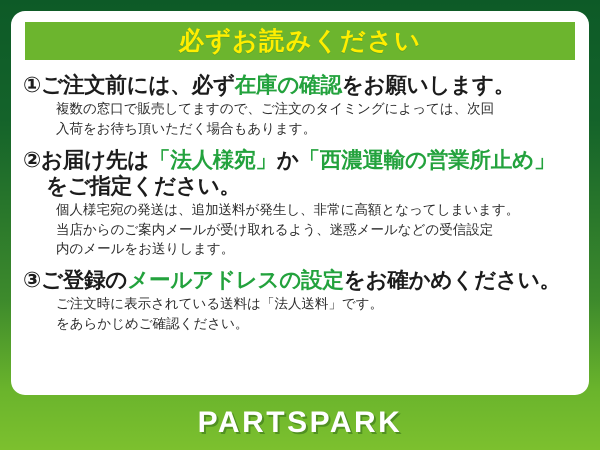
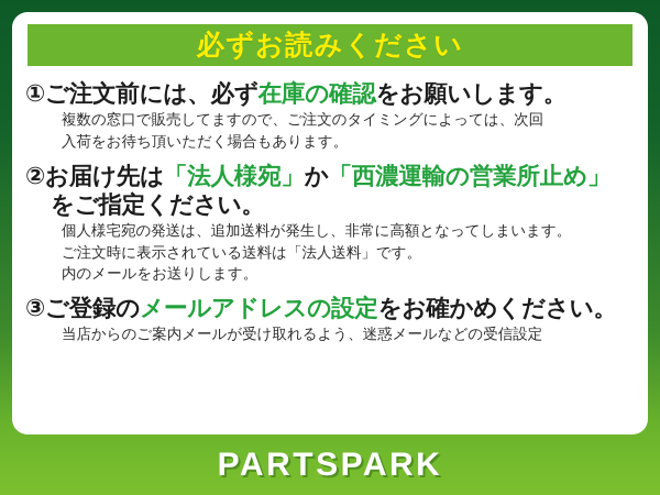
  必ずお読みください
  ①ご注文前には、必ず在庫の確認をお願いします。
  複数の窓口で販売してますので、ご注文のタイミングによっては、次回
  入荷をお待ち頂いただく場合もあります。
  ②お届け先は「法人様宛」か「西濃運輸の営業所止め」
  をご指定ください。
  個人様宅宛の発送は、追加送料が発生し、非常に高額となってしまいます。
- 当店からのご案内メールが受け取れるよう、迷惑メールなどの受信設定
+ ご注文時に表示されている送料は「法人送料」です。
  内のメールをお送りします。
  ③ご登録のメールアドレスの設定をお確かめください。
- ご注文時に表示されている送料は「法人送料」です。
+ 当店からのご案内メールが受け取れるよう、迷惑メールなどの受信設定
- をあらかじめご確認ください。
  PARTSPARK
